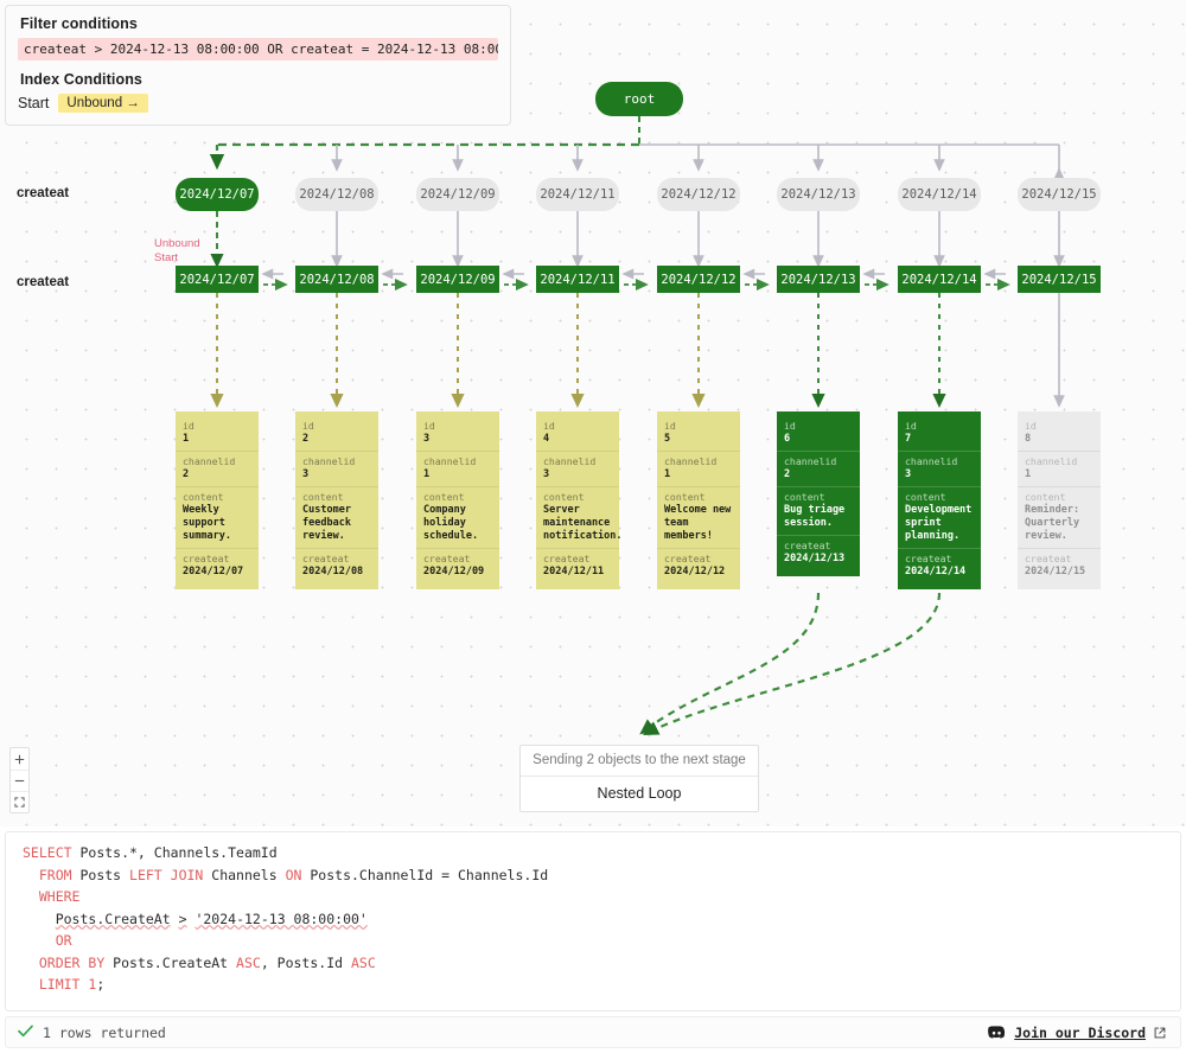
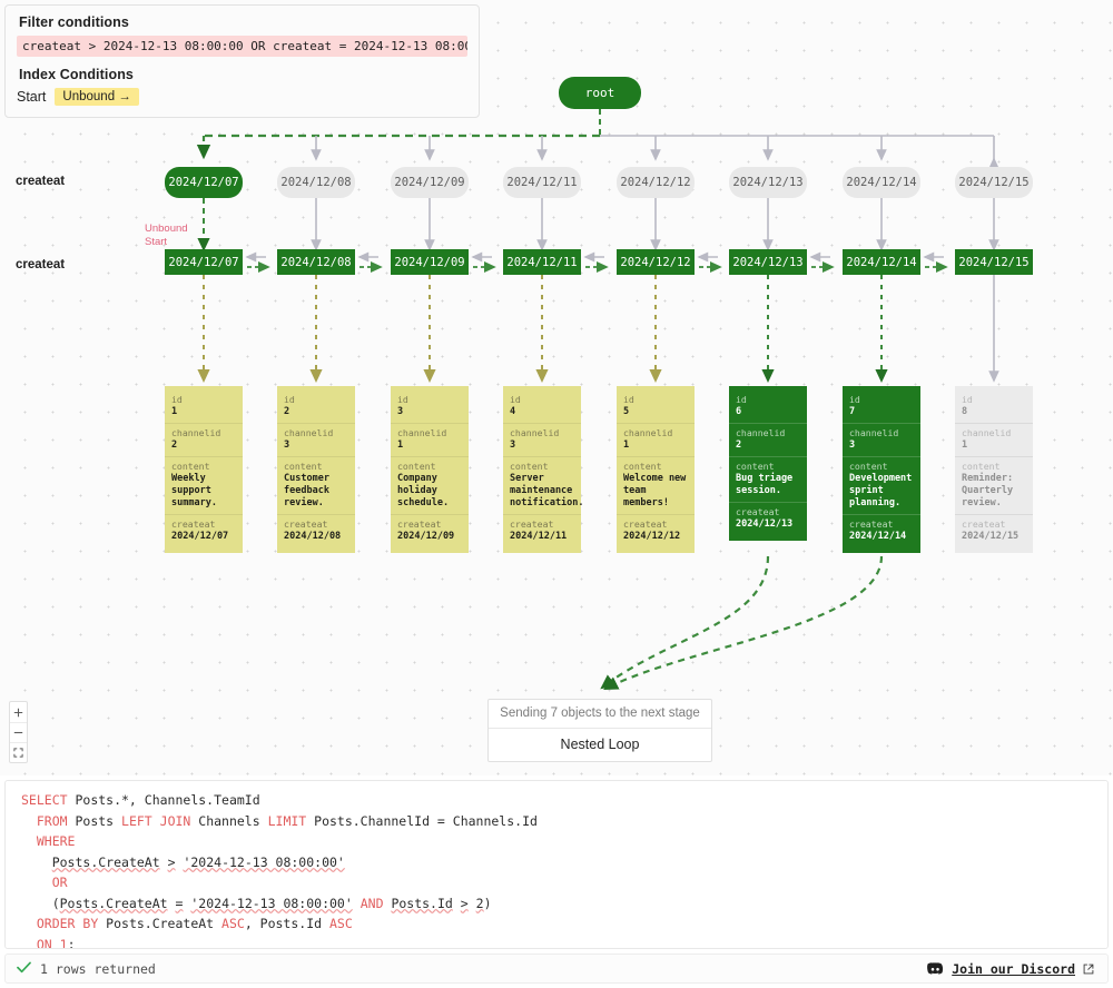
  root
  createat
  createat
  Unbound
  Start
  2024/12/07
  2024/12/08
  2024/12/09
  2024/12/11
  2024/12/12
  2024/12/13
  2024/12/14
  2024/12/15
  2024/12/07
  2024/12/08
  2024/12/09
  2024/12/11
  2024/12/12
  2024/12/13
  2024/12/14
  2024/12/15
  id
  1
  channelid
  2
  content
  Weekly support summary.
  createat
  2024/12/07
  id
  2
  channelid
  3
  content
  Customer feedback review.
  createat
  2024/12/08
  id
  3
  channelid
  1
  content
  Company holiday schedule.
  createat
  2024/12/09
  id
  4
  channelid
  3
  content
  Server maintenance notification.
  createat
  2024/12/11
  id
  5
  channelid
  1
  content
  Welcome new team members!
  createat
  2024/12/12
  id
  6
  channelid
  2
  content
  Bug triage session.
  createat
  2024/12/13
  id
  7
  channelid
  3
  content
  Development sprint planning.
  createat
  2024/12/14
  id
  8
  channelid
  1
  content
  Reminder: Quarterly review.
  createat
  2024/12/15
- Sending 2 objects to the next stage
+ Sending 7 objects to the next stage
  Nested Loop
  Filter conditions
  createat > 2024-12-13 08:00:00 OR createat = 2024-12-13 08:0
  Index Conditions
  Start
  Unbound →
  SELECT Posts.*, Channels.TeamId
- FROM Posts LEFT JOIN Channels ON Posts.ChannelId = Channels.Id
+ FROM Posts LEFT JOIN Channels LIMIT Posts.ChannelId = Channels.Id
  WHERE
  Posts.CreateAt > '2024-12-13 08:00:00'
  OR
+ (Posts.CreateAt = '2024-12-13 08:00:00' AND Posts.Id > 2)
  ORDER BY Posts.CreateAt ASC, Posts.Id ASC
- LIMIT 1;
+ ON 1;
  1 rows returned
  Join our Discord
